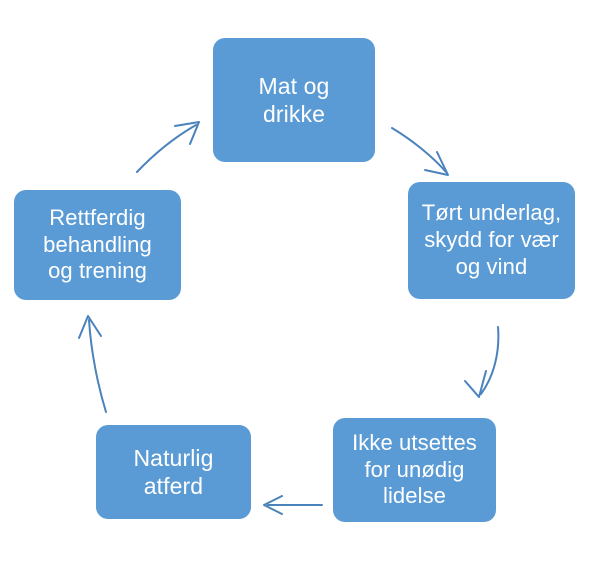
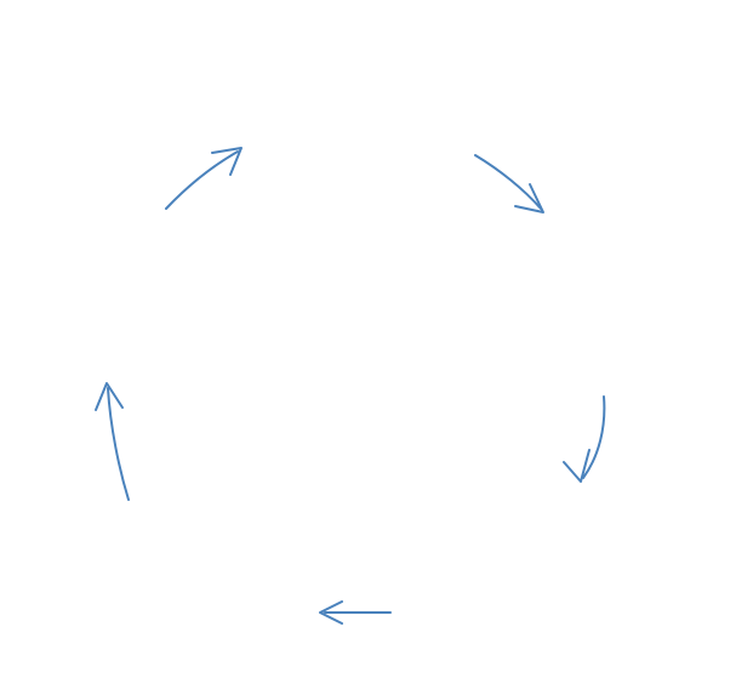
- Mat og
- drikke
- Tørt underlag,
- skydd for vær
- og vind
- Ikke utsettes
- for unødig
- lidelse
- Naturlig
- atferd
- Rettferdig
- behandling
- og trening
